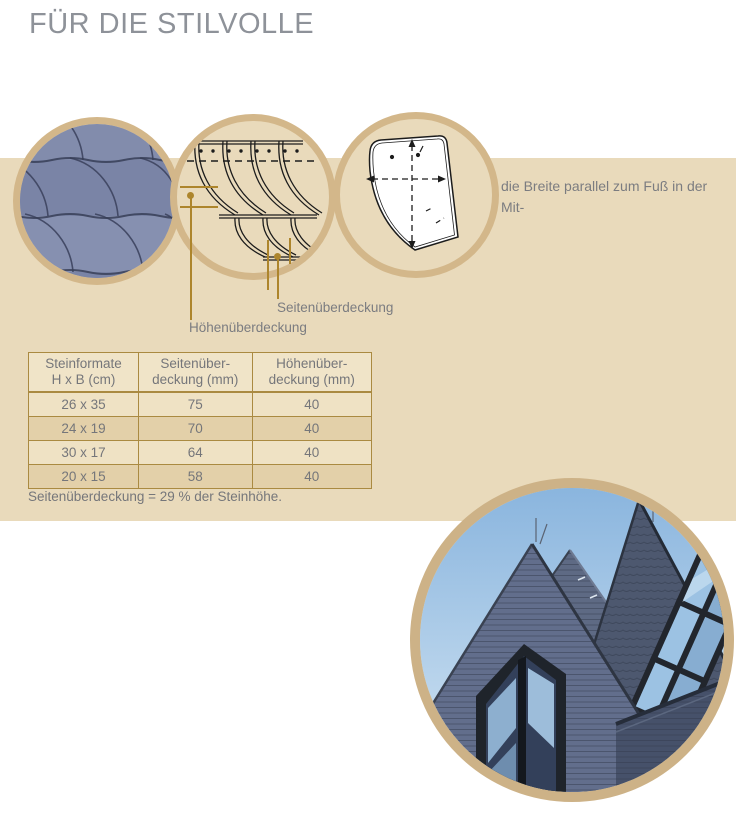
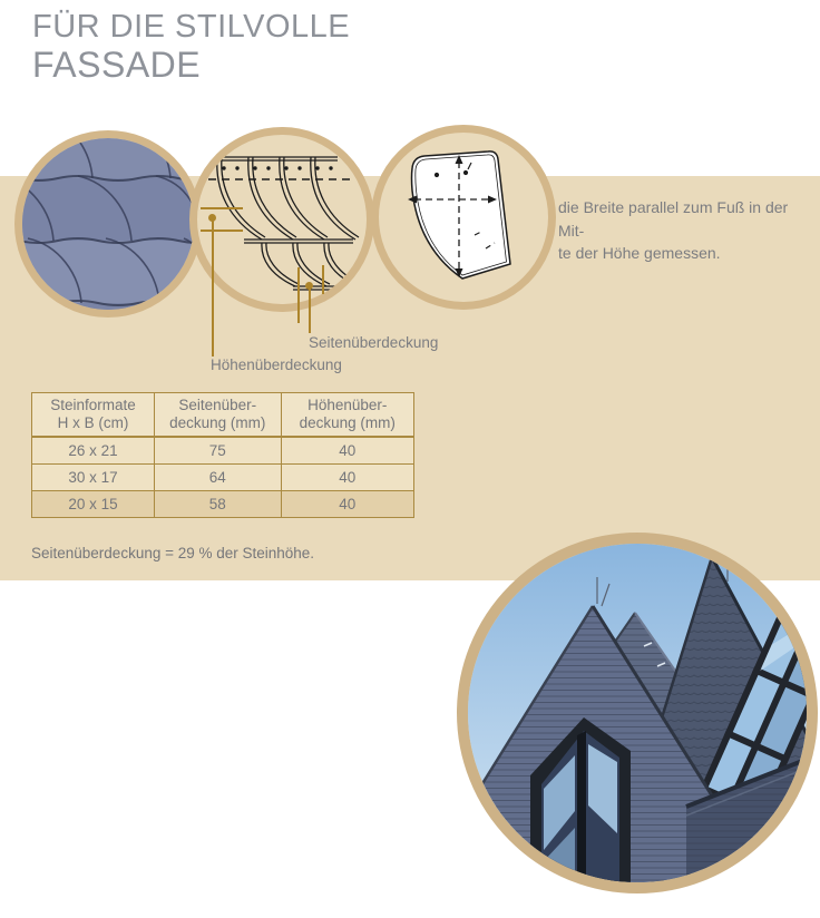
  FÜR DIE STILVOLLE
+ FASSADE
  die Breite parallel zum Fuß in der Mit-
+ te der Höhe gemessen.
  Seitenüberdeckung
  Höhenüberdeckung
  Steinformate H x B (cm)	Seitenüber- deckung (mm)	Höhenüber- deckung (mm)
- 26 x 35	75	40
+ 26 x 21	75	40
- 24 x 19	70	40
  30 x 17	64	40
  20 x 15	58	40
  Seitenüberdeckung = 29 % der Steinhöhe.
